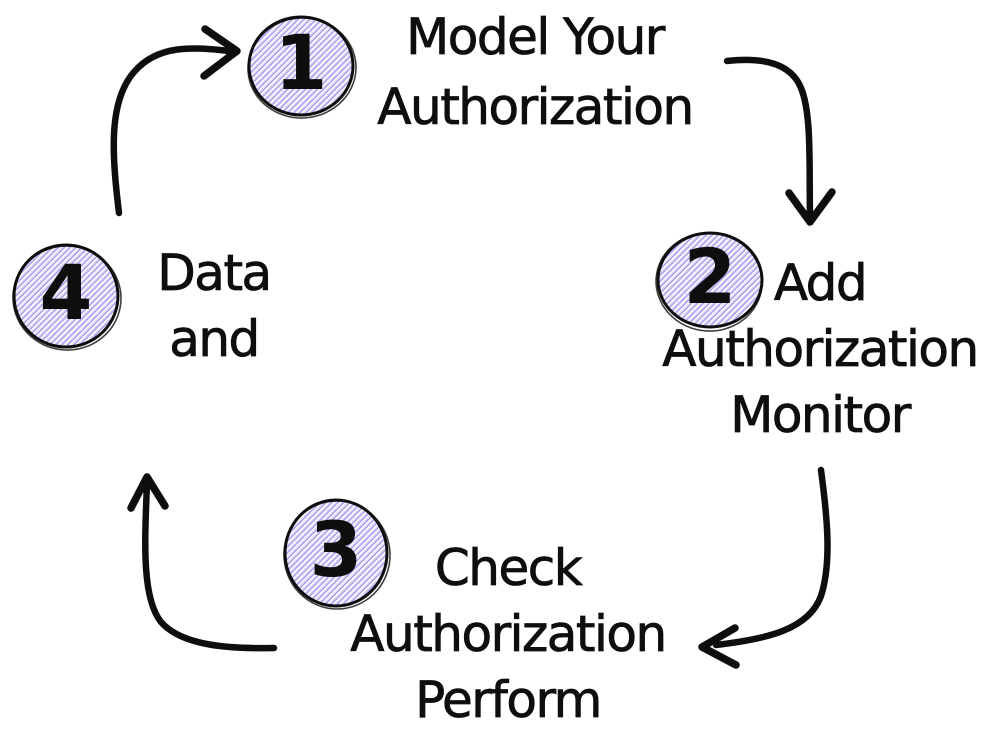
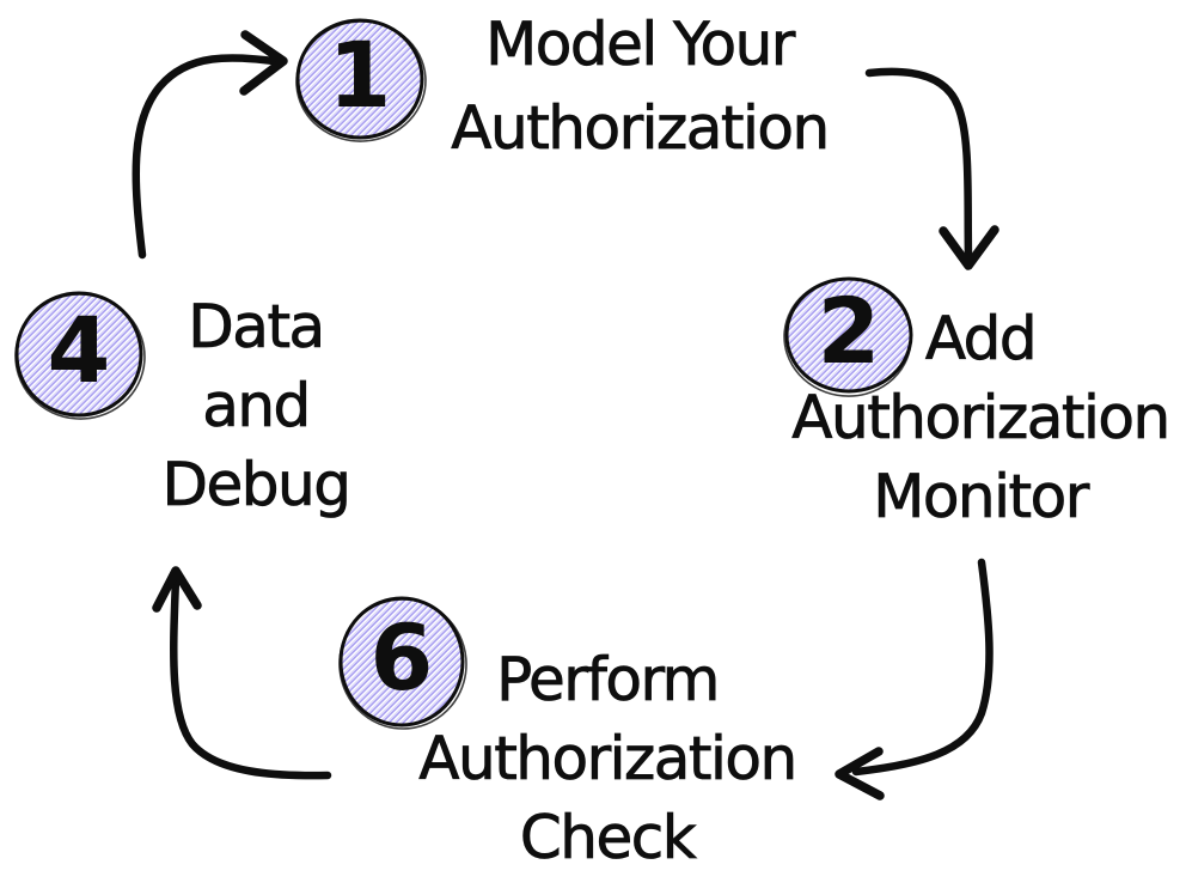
  1
  2
- 3
+ 6
  4
  Model Your
  Authorization
  Add
  Authorization
  Monitor
- Check
+ Perform
  Authorization
- Perform
+ Check
  Data
  and
+ Debug
